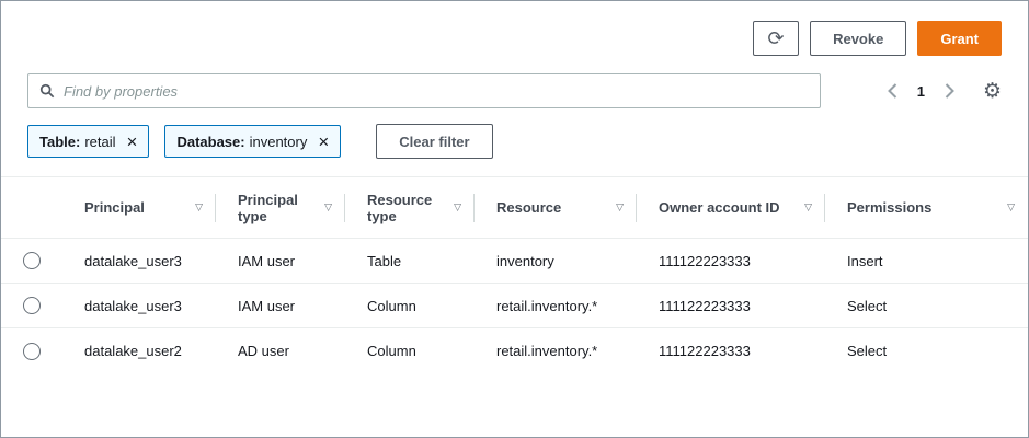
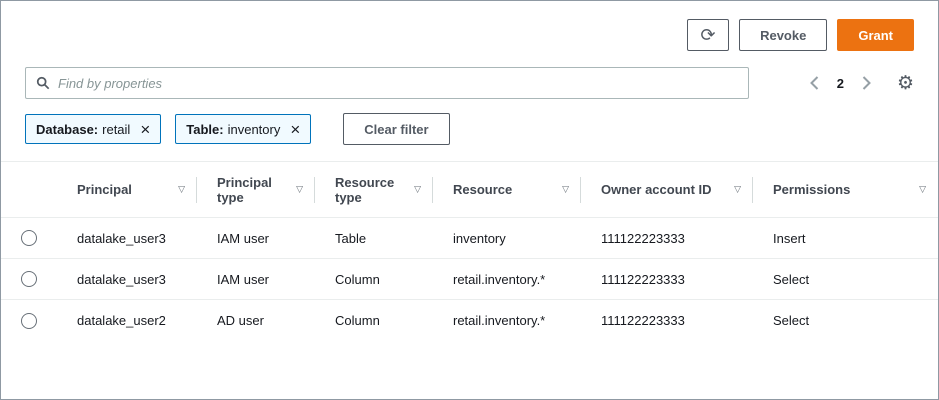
  ⟳
  Revoke
  Grant
  Find by properties
- 1
+ 2
  ⚙
- Table:
+ Database:
  retail
  ×
- Database:
+ Table:
  inventory
  ×
  Clear filter
  	Principal ▽	Principal type ▽	Resource type ▽	Resource ▽	Owner account ID ▽	Permissions ▽
  	datalake_user3	IAM user	Table	inventory	111122223333	Insert
  	datalake_user3	IAM user	Column	retail.inventory.*	111122223333	Select
  	datalake_user2	AD user	Column	retail.inventory.*	111122223333	Select
